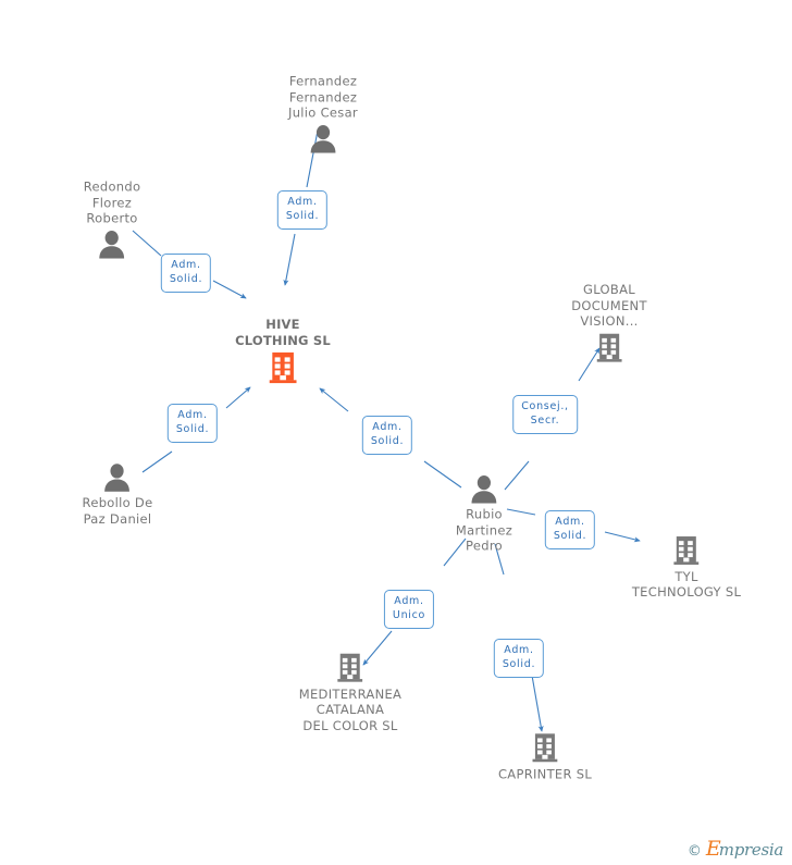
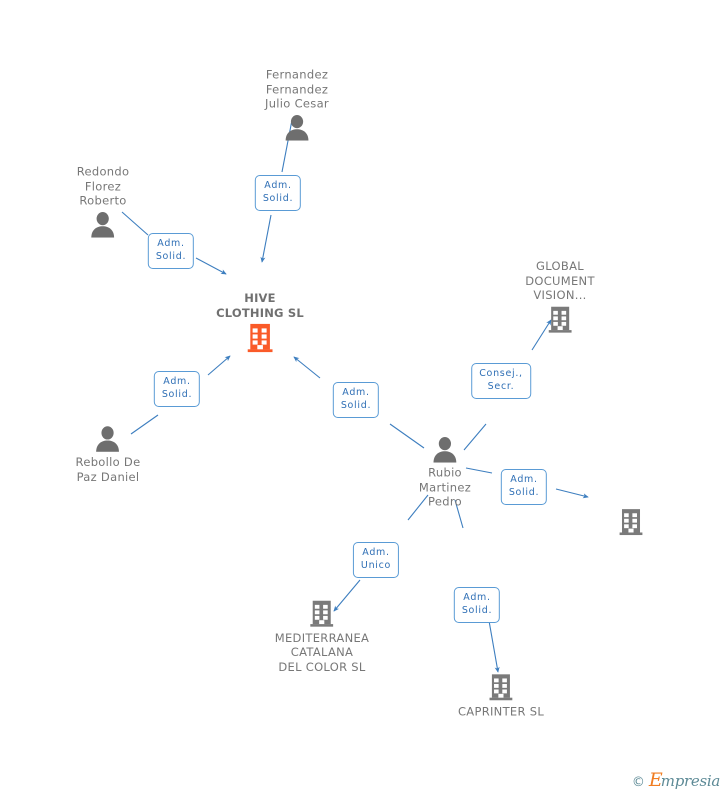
  Fernandez
  Fernandez
  Julio Cesar
  Redondo
  Florez
  Roberto
  HIVE
  CLOTHING SL
  Rebollo De
  Paz Daniel
  Rubio
  Martinez
  Pedro
  GLOBAL
  DOCUMENT
  VISION...
- TYL
- TECHNOLOGY SL
  MEDITERRANEA
  CATALANA
  DEL COLOR SL
  CAPRINTER SL
  Adm.
  Solid.
  Adm.
  Solid.
  Adm.
  Solid.
  Adm.
  Solid.
  Consej.,
  Secr.
  Adm.
  Solid.
  Adm.
  Unico
  Adm.
  Solid.
  ©
  Empresia
